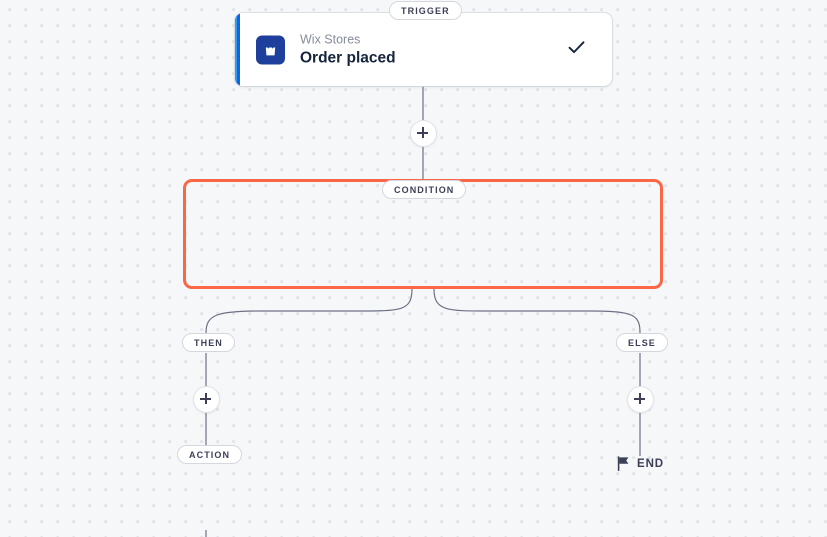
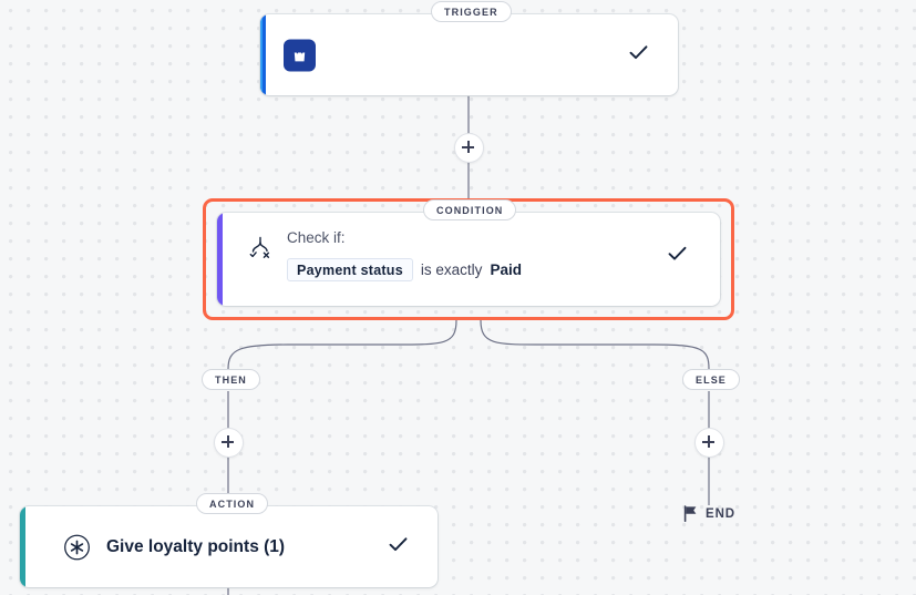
  TRIGGER
- Wix Stores
- Order placed
  CONDITION
+ Check if:
+ Payment status
+ is exactly
+ Paid
  THEN
  ELSE
  ACTION
+ Give loyalty points (1)
  END
